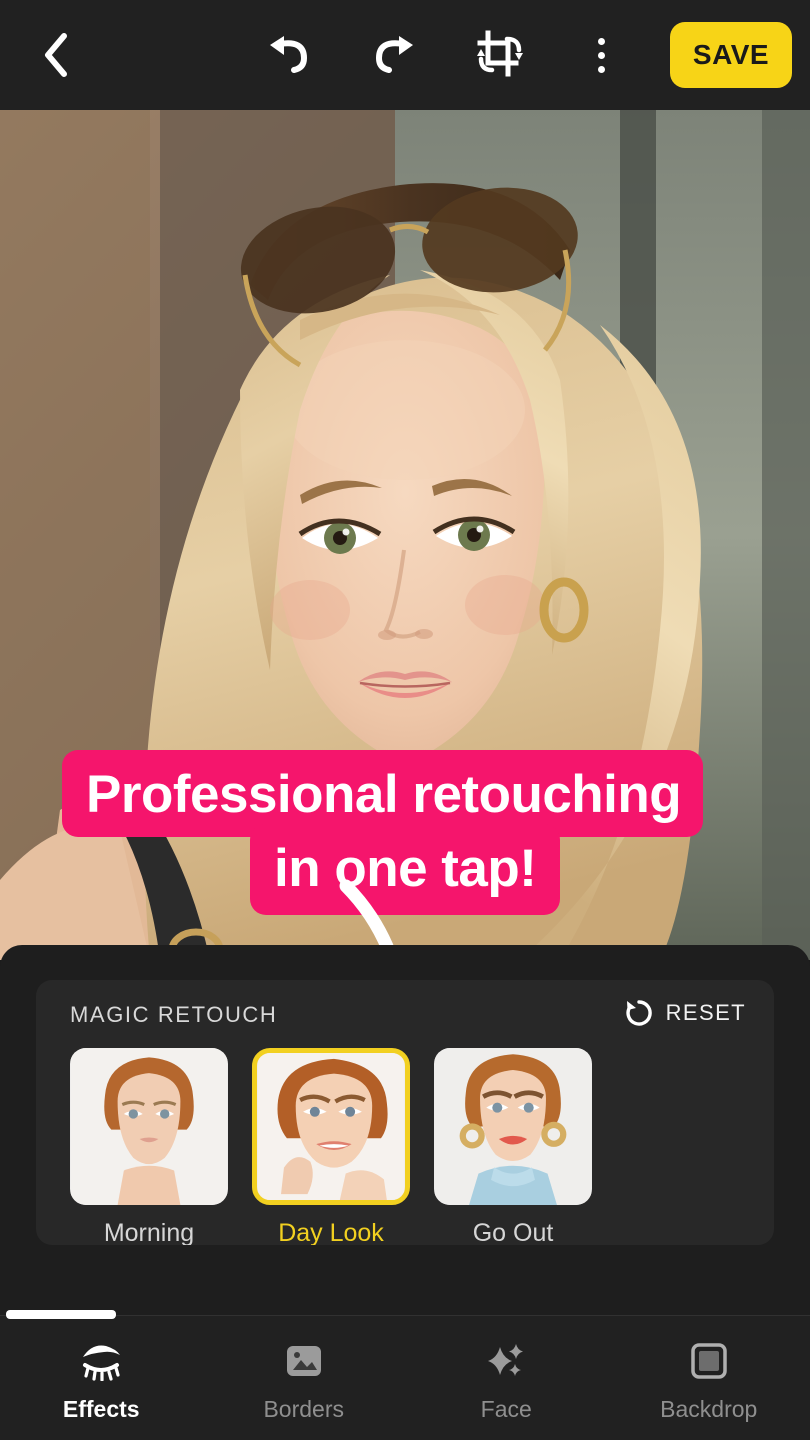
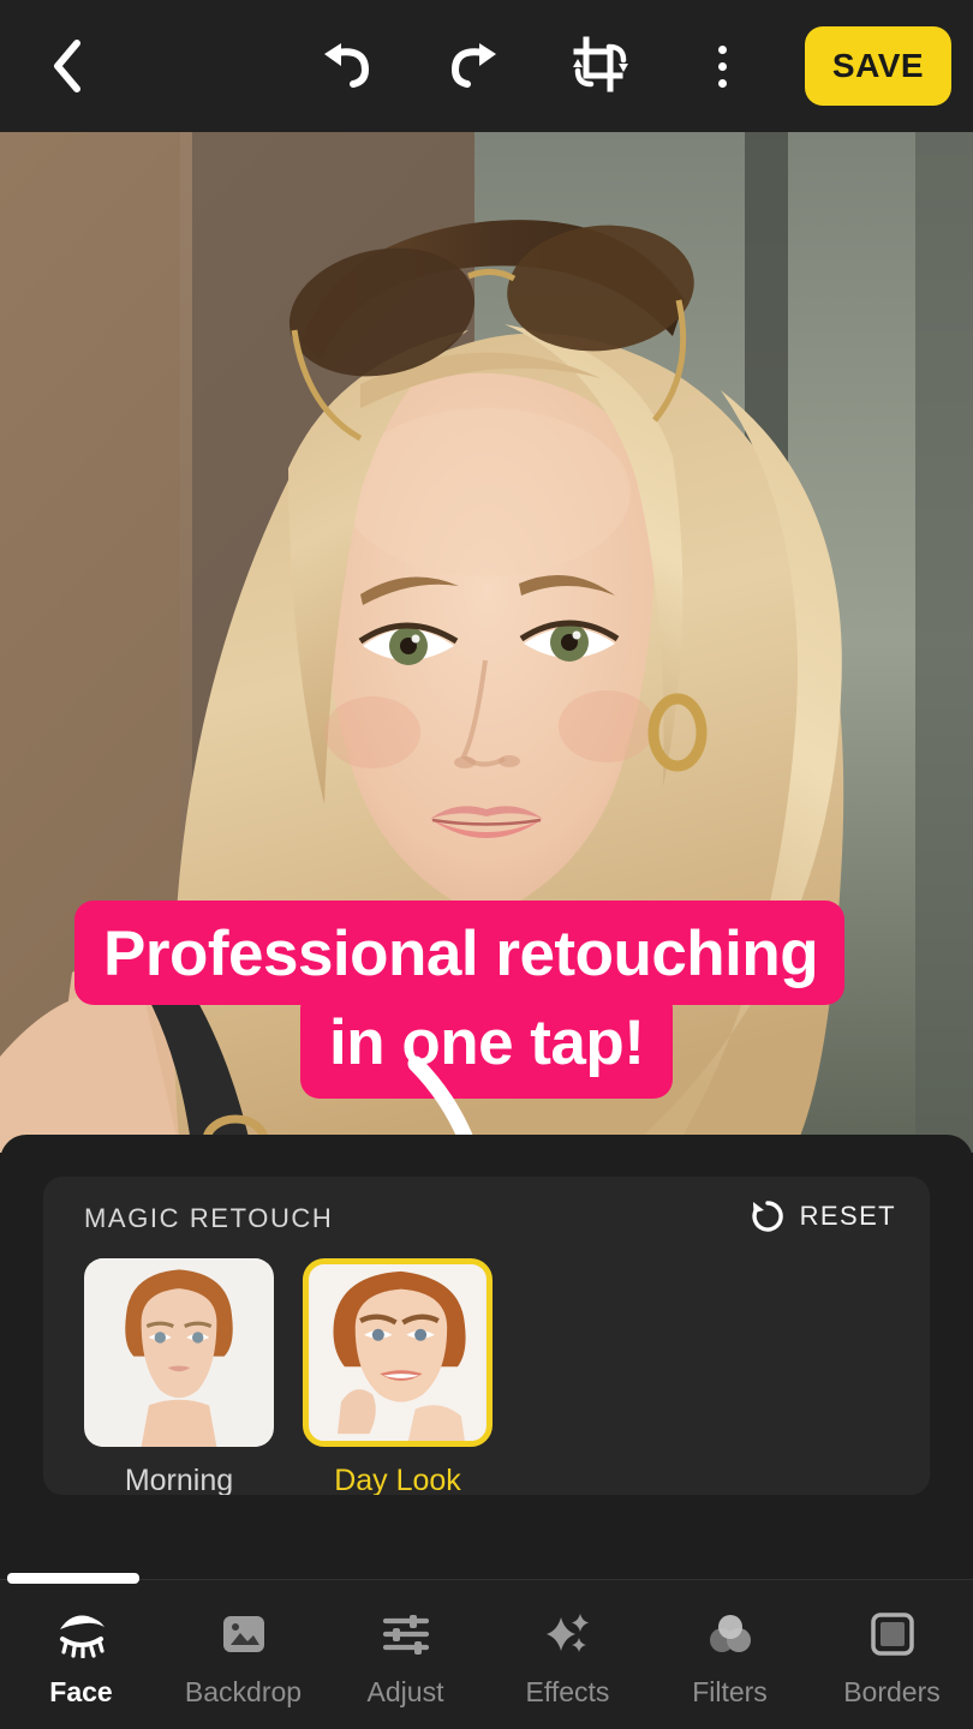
  SAVE
  Professional retouching
  in one tap!
  MAGIC RETOUCH
  RESET
  Morning
  Day Look
- Go Out
- Effects
+ Face
- Borders
+ Backdrop
+ Adjust
- Face
+ Effects
+ Filters
- Backdrop
+ Borders
